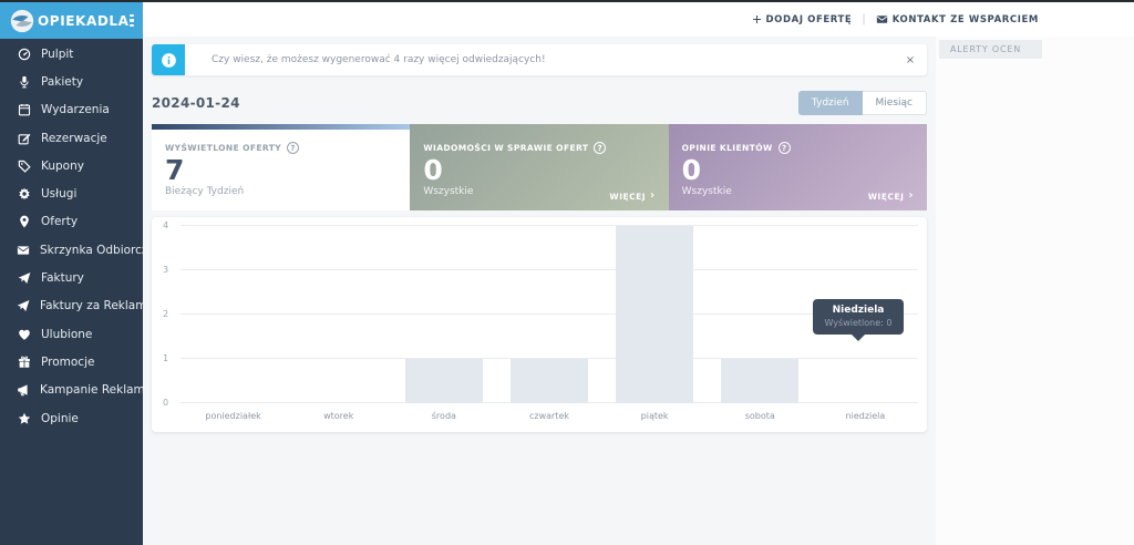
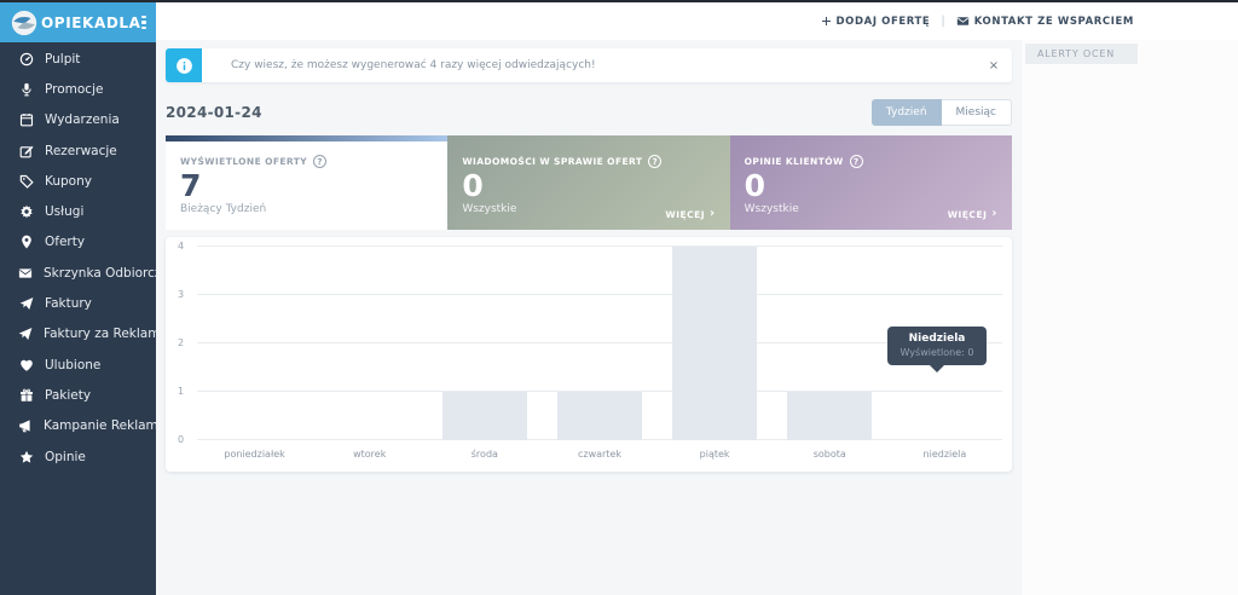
  OPIEKADLA
  Pulpit
- Pakiety
+ Promocje
  Wydarzenia
  Rezerwacje
  Kupony
  Usługi
  Oferty
  Skrzynka Odbiorc
  Faktury
  Faktury za Reklam
  Ulubione
- Promocje
+ Pakiety
  Kampanie Reklam
  Opinie
  DODAJ OFERTĘ
  |
  KONTAKT ZE WSPARCIEM
  ALERTY OCEN
  Czy wiesz, że możesz wygenerować 4 razy więcej odwiedzających!
  ×
  2024-01-24
  Tydzień
  Miesiąc
  WYŚWIETLONE OFERTY
  ?
  7
  Bieżący Tydzień
  WIADOMOŚCI W SPRAWIE OFERT
  ?
  0
  Wszystkie
  WIĘCEJ
  ›
  OPINIE KLIENTÓW
  ?
  0
  Wszystkie
  WIĘCEJ
  ›
  0
  1
  2
  3
  4
  poniedziałek
  wtorek
  środa
  czwartek
  piątek
  sobota
  niedziela
  Niedziela
  Wyświetlone: 0
